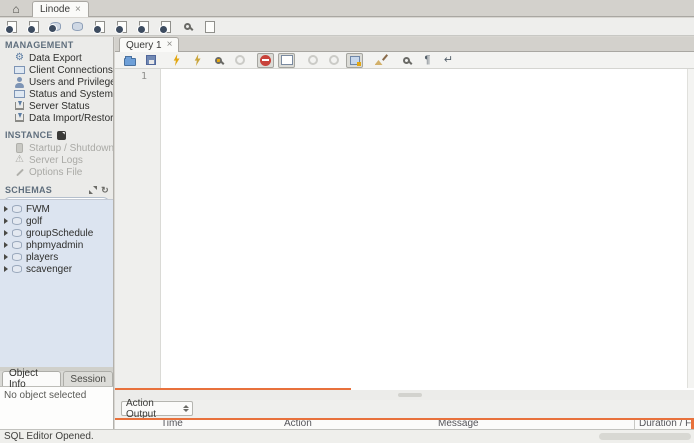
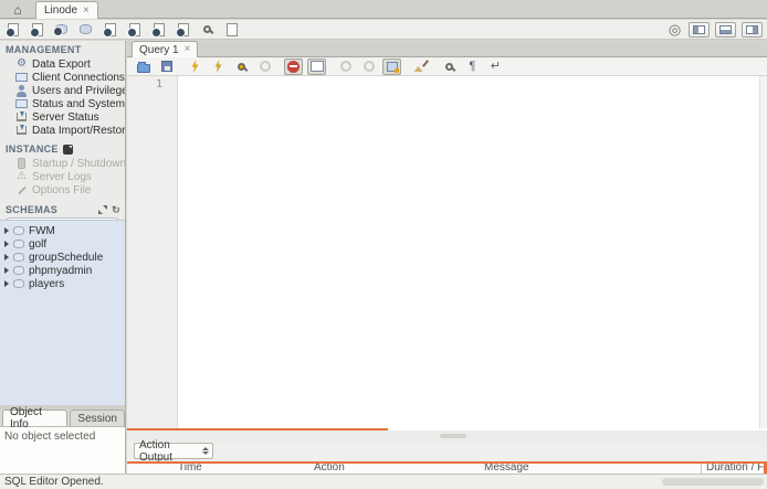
  ⌂
  Linode
  ×
+ ◎
  MANAGEMENT
  ⚙
  Data Export
  Client Connections
  Users and Privilege
  Server Status
  Data Import/Restor
  INSTANCE
  Startup / Shutdown
  ⚠
  Server Logs
  Options File
  SCHEMAS
  ↻
  FWM
  golf
  groupSchedule
  phpmyadmin
  players
- scavenger
  Object Info
  Session
  No object selected
  Query 1
  ×
  ¶
  ↵
  1
  Action Output
  Time
  Action
  Message
  Duration / F
  SQL Editor Opened.
